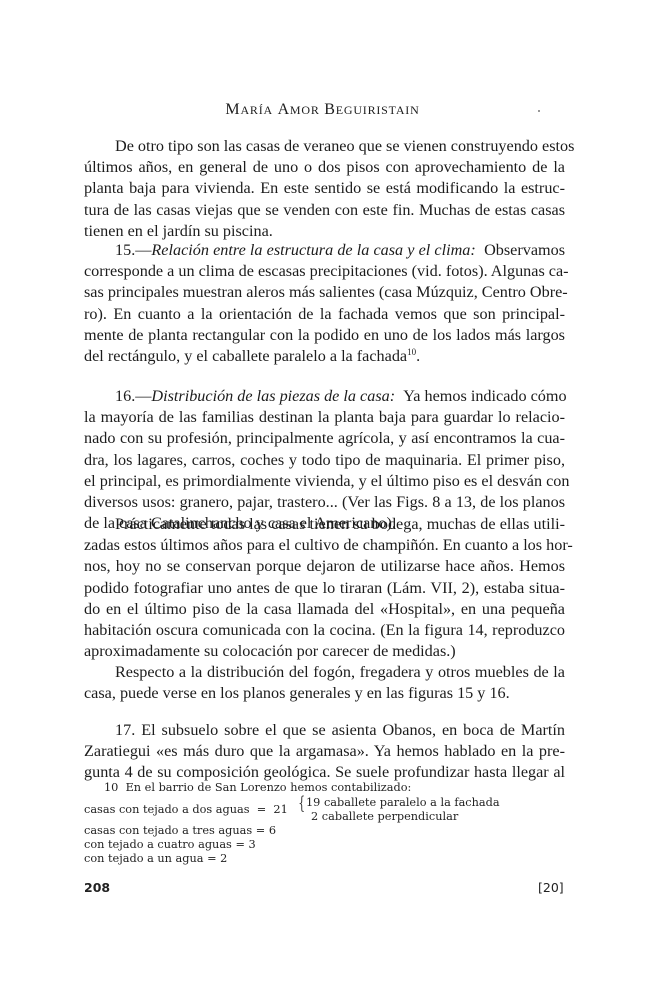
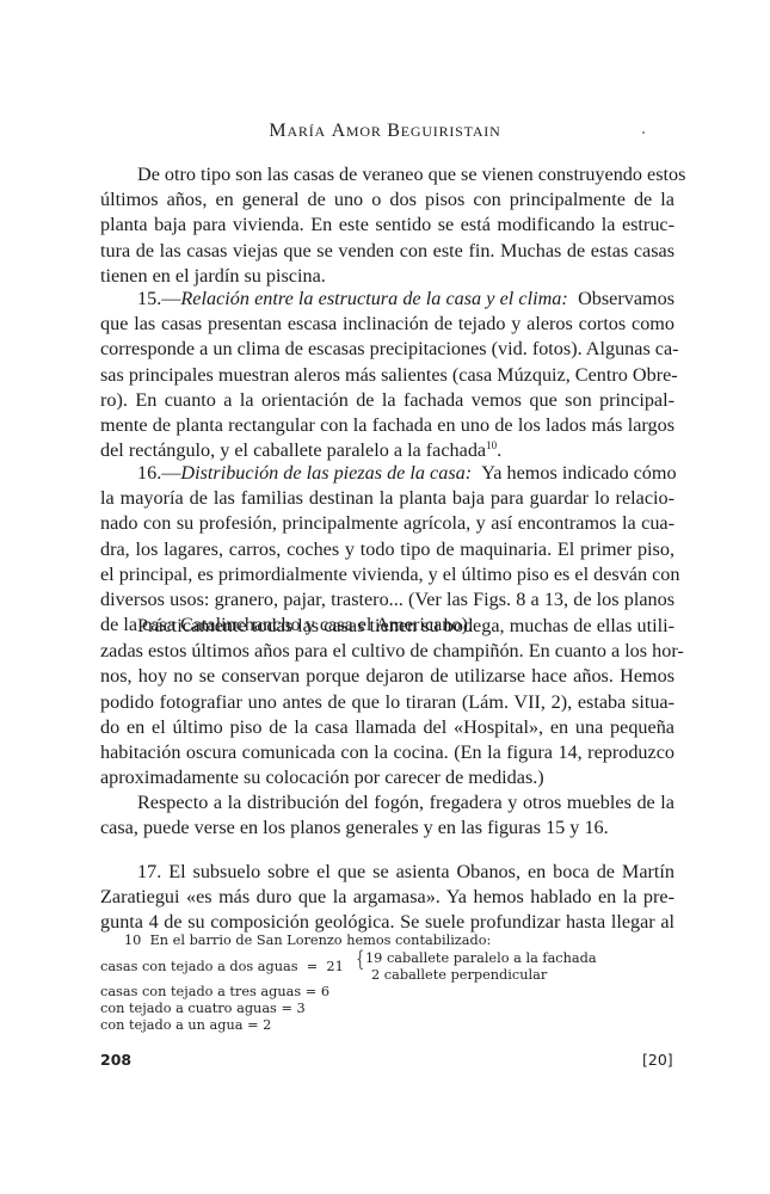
  MARÍA AMOR BEGUIRISTAIN
  De otro tipo son las casas de veraneo que se vienen construyendo estos
- últimos años, en general de uno o dos pisos con aprovechamiento de la
+ últimos años, en general de uno o dos pisos con principalmente de la
  planta baja para vivienda. En este sentido se está modificando la estruc-
  tura de las casas viejas que se venden con este fin. Muchas de estas casas
  tienen en el jardín su piscina.
  15.—Relación entre la estructura de la casa y el clima: Observamos
+ que las casas presentan escasa inclinación de tejado y aleros cortos como
  corresponde a un clima de escasas precipitaciones (vid. fotos). Algunas ca-
  sas principales muestran aleros más salientes (casa Múzquiz, Centro Obre-
  ro). En cuanto a la orientación de la fachada vemos que son principal-
- mente de planta rectangular con la podido en uno de los lados más largos
+ mente de planta rectangular con la fachada en uno de los lados más largos
  del rectángulo, y el caballete paralelo a la fachada10.
  16.—Distribución de las piezas de la casa: Ya hemos indicado cómo
  la mayoría de las familias destinan la planta baja para guardar lo relacio-
  nado con su profesión, principalmente agrícola, y así encontramos la cua-
  dra, los lagares, carros, coches y todo tipo de maquinaria. El primer piso,
  el principal, es primordialmente vivienda, y el último piso es el desván con
  diversos usos: granero, pajar, trastero... (Ver las Figs. 8 a 13, de los planos
  de la casa Catalinchancho y casa el Americano).
  Prácticamente todas las casas tienen su bodega, muchas de ellas utili-
  zadas estos últimos años para el cultivo de champiñón. En cuanto a los hor-
  nos, hoy no se conservan porque dejaron de utilizarse hace años. Hemos
  podido fotografiar uno antes de que lo tiraran (Lám. VII, 2), estaba situa-
  do en el último piso de la casa llamada del «Hospital», en una pequeña
  habitación oscura comunicada con la cocina. (En la figura 14, reproduzco
  aproximadamente su colocación por carecer de medidas.)
  Respecto a la distribución del fogón, fregadera y otros muebles de la
  casa, puede verse en los planos generales y en las figuras 15 y 16.
  17. El subsuelo sobre el que se asienta Obanos, en boca de Martín
  Zaratiegui «es más duro que la argamasa». Ya hemos hablado en la pre-
  gunta 4 de su composición geológica. Se suele profundizar hasta llegar al
  10 En el barrio de San Lorenzo hemos contabilizado:
  casas con tejado a dos aguas = 21
  {
  19 caballete paralelo a la fachada
  2 caballete perpendicular
  casas con tejado a tres aguas = 6
  con tejado a cuatro aguas = 3
  con tejado a un agua = 2
  208
  [20]
